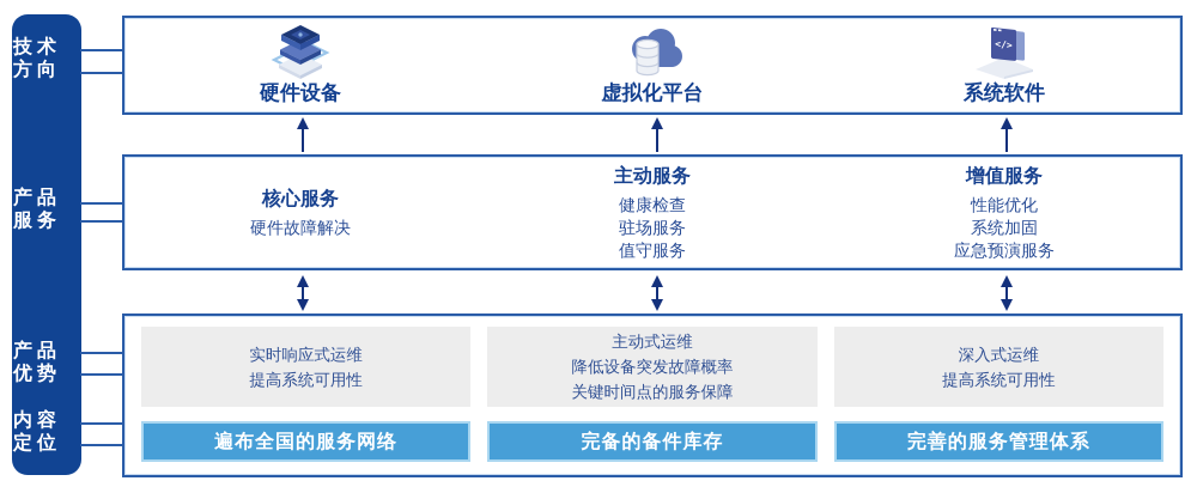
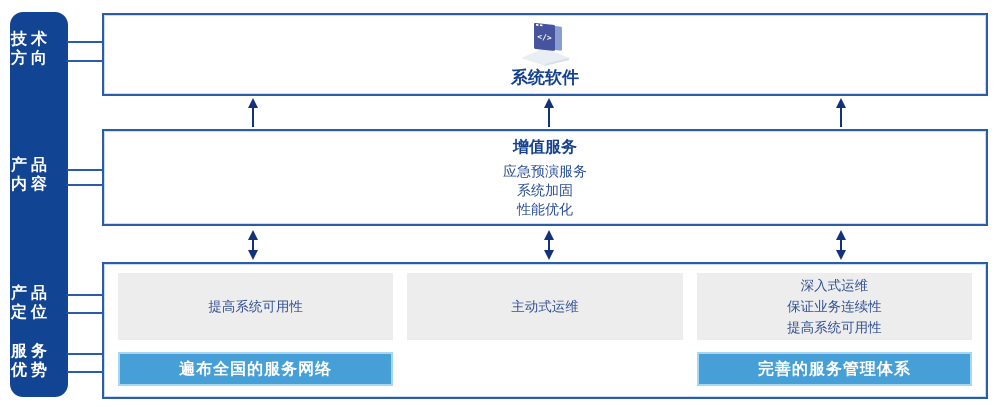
  技术
  方向
  产品
- 服务
+ 内容
  产品
- 优势
+ 定位
- 内容
+ 服务
- 定位
+ 优势
- 硬件设备
- 虚拟化平台
  系统软件
- 核心服务
- 硬件故障解决
- 主动服务
- 健康检查
- 驻场服务
- 值守服务
  增值服务
- 性能优化
+ 应急预演服务
  系统加固
- 应急预演服务
+ 性能优化
- 实时响应式运维
  提高系统可用性
  遍布全国的服务网络
  主动式运维
- 降低设备突发故障概率
- 关键时间点的服务保障
- 完备的备件库存
  深入式运维
+ 保证业务连续性
  提高系统可用性
  完善的服务管理体系
